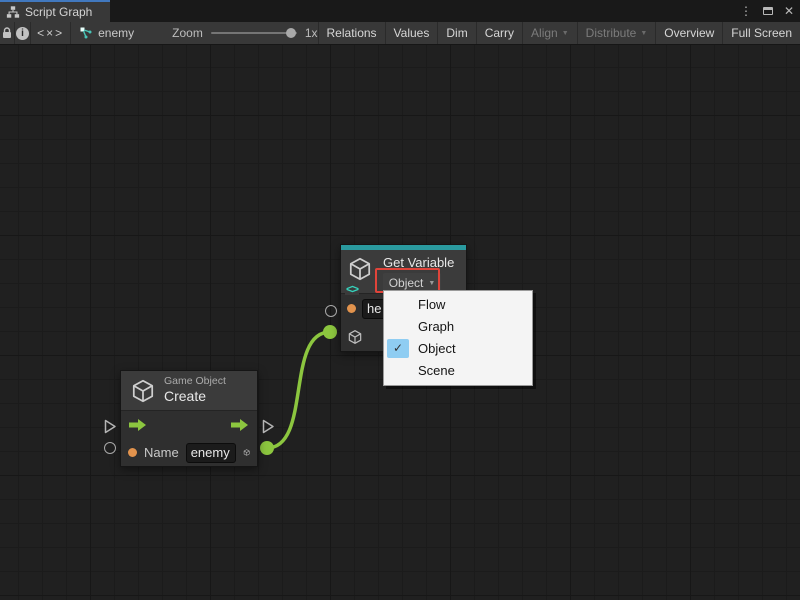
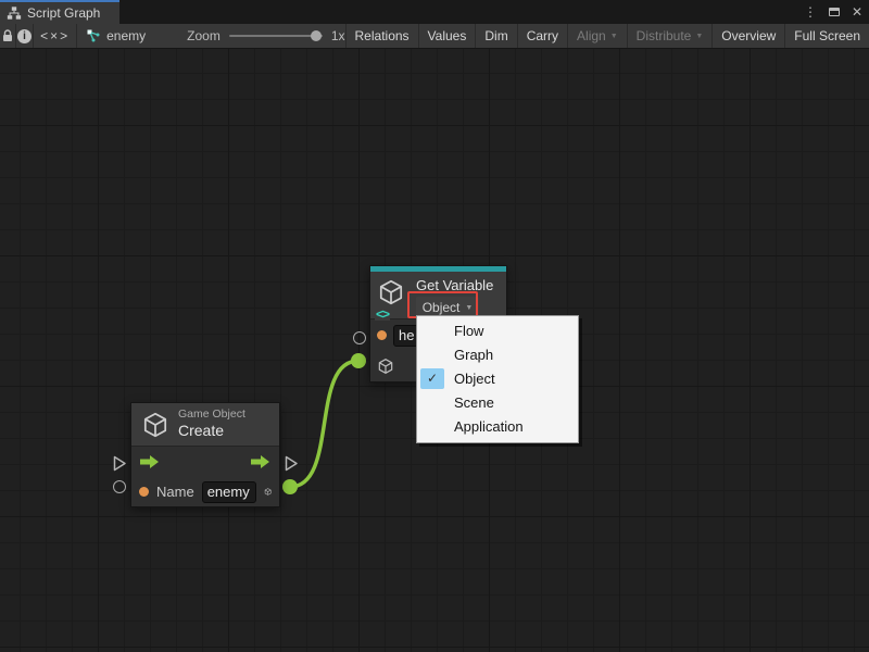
  Script Graph
  ⋮
  ✕
  i
  <×>
  enemy
  Zoom
  1x
  Relations
  Values
  Dim
  Carry
  Align
  Distribute
  Overview
  Full Screen
  Game Object
  Create
  Name
  enemy
  <>
  Get Variable
  Object
  he
  Flow
  Graph
  ✓
  Object
  Scene
+ Application
